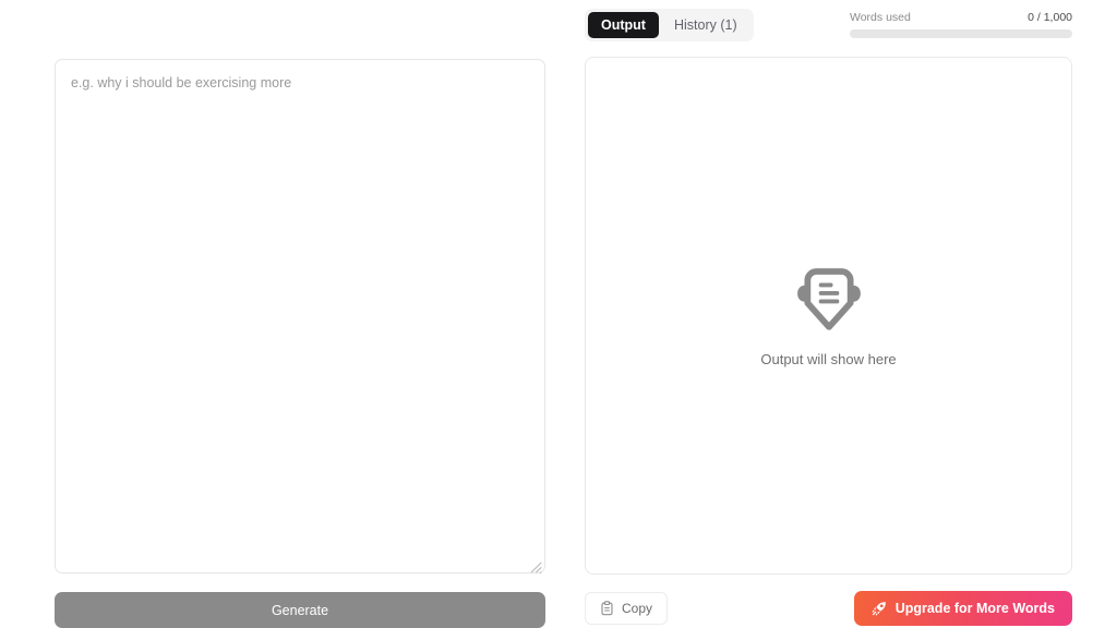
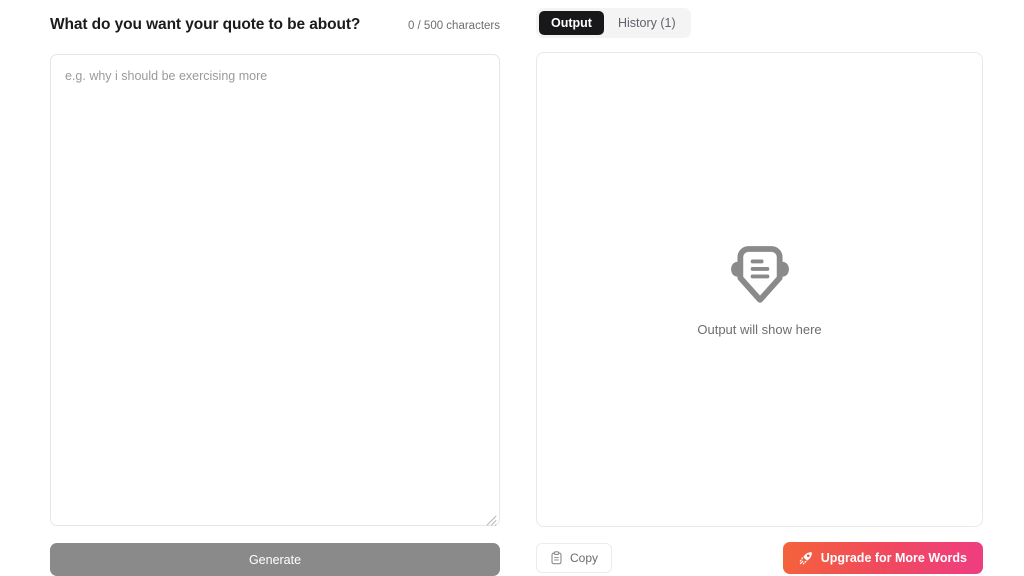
+ What do you want your quote to be about?
+ 0 / 500 characters
  e.g. why i should be exercising more
  Generate
  Output
  History (1)
- Words used
- 0 / 1,000
  Output will show here
  Copy
  Upgrade for More Words
